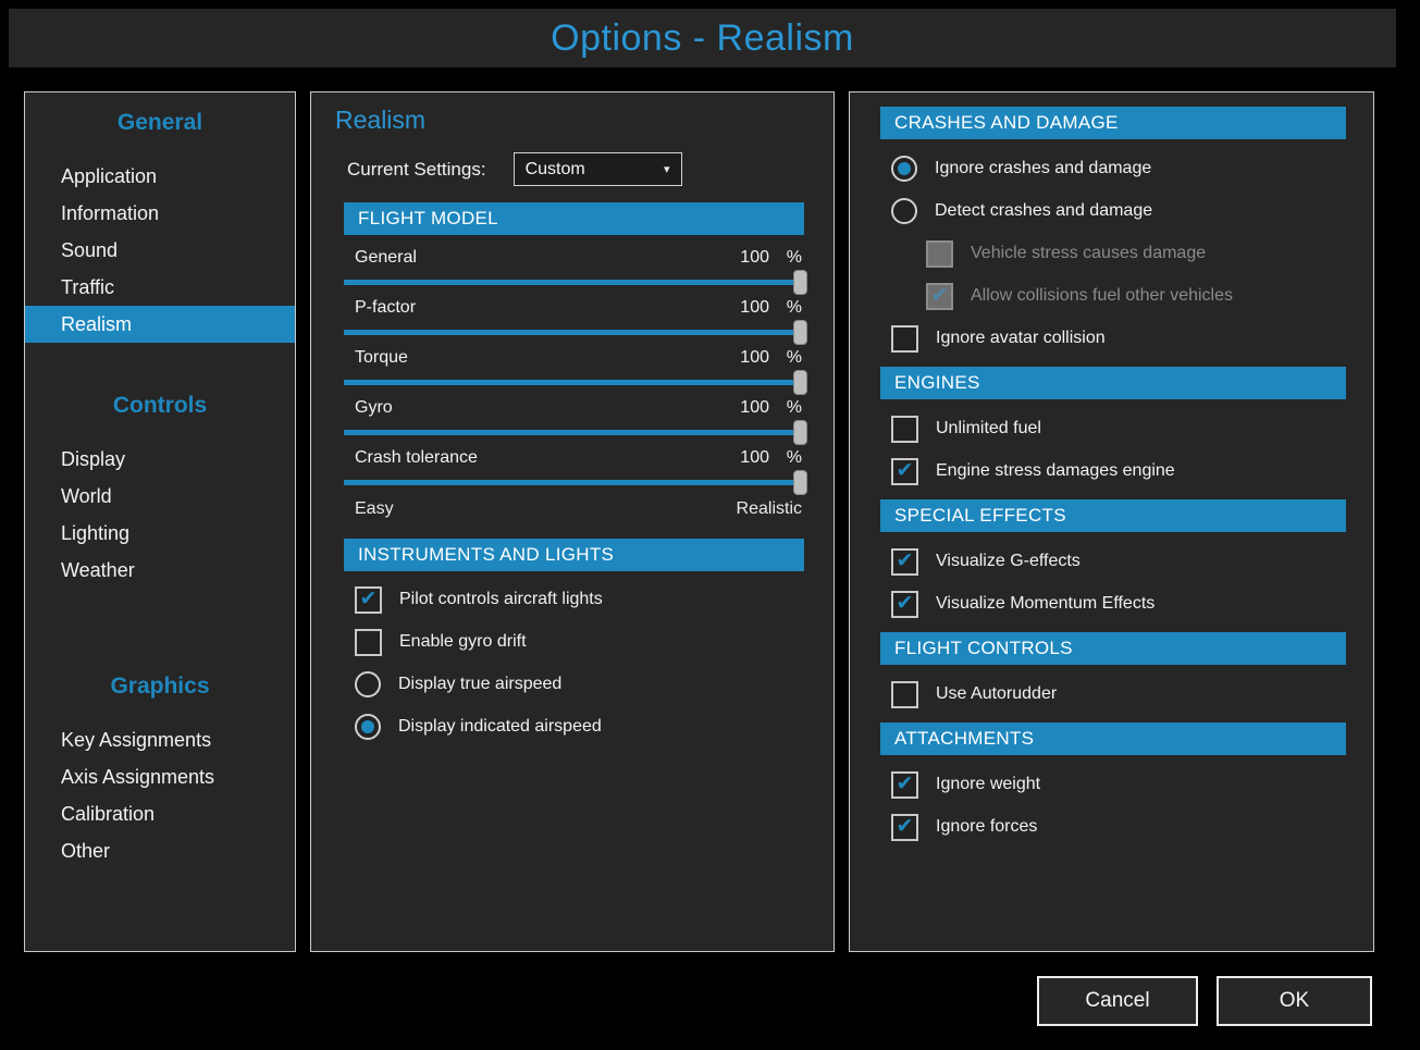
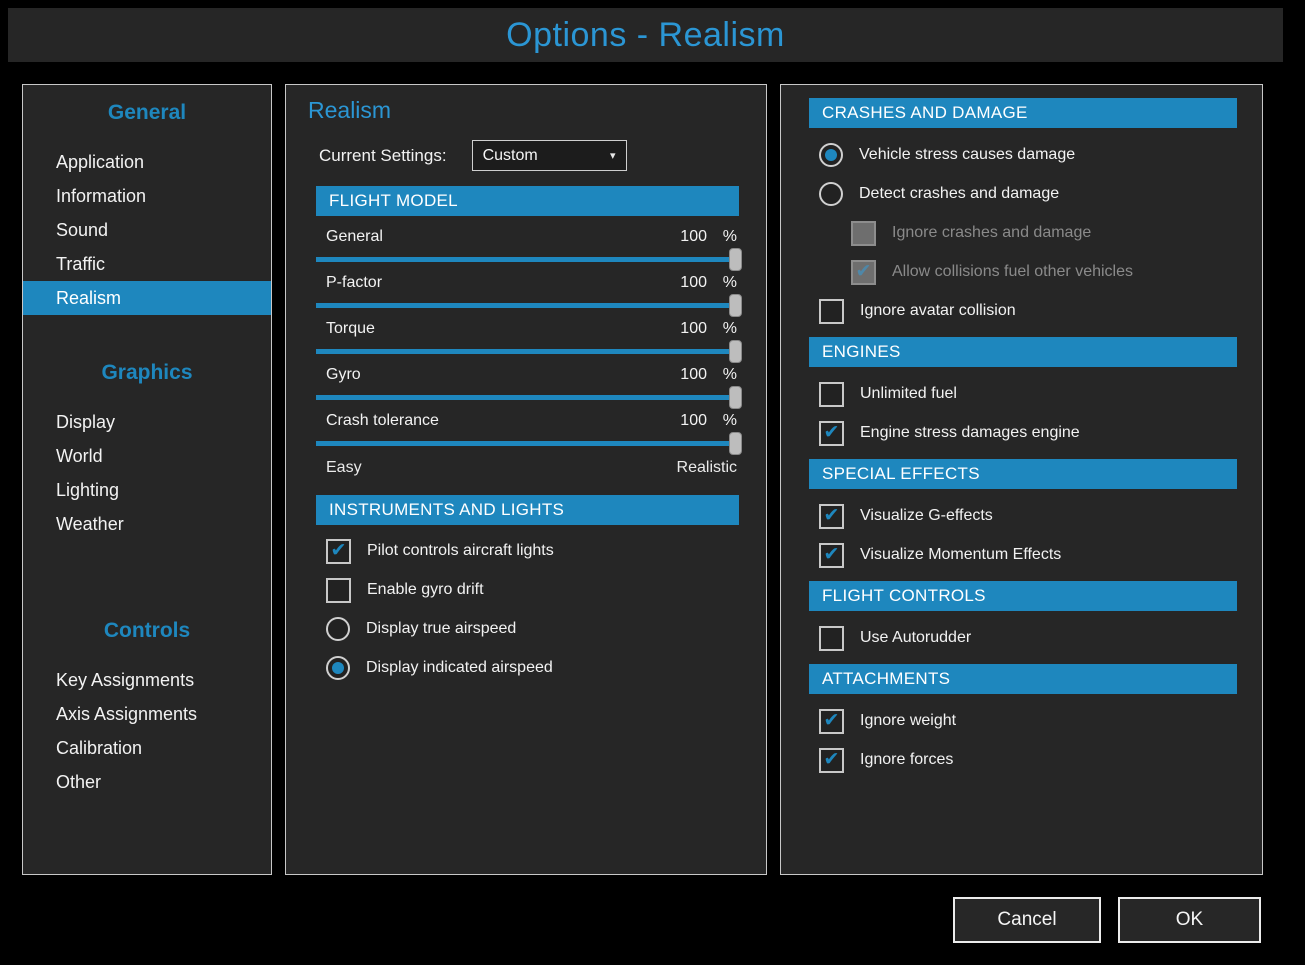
  Options - Realism
  General
  Application
  Information
  Sound
  Traffic
  Realism
- Controls
+ Graphics
  Display
  World
  Lighting
  Weather
- Graphics
+ Controls
  Key Assignments
  Axis Assignments
  Calibration
  Other
  Realism
  Current Settings:
  Custom
  ▾
  FLIGHT MODEL
  General
  100
  %
  P-factor
  100
  %
  Torque
  100
  %
  Gyro
  100
  %
  Crash tolerance
  100
  %
  Easy
  Realistic
  INSTRUMENTS AND LIGHTS
  ✔
  Pilot controls aircraft lights
  Enable gyro drift
  Display true airspeed
  Display indicated airspeed
  CRASHES AND DAMAGE
- Ignore crashes and damage
+ Vehicle stress causes damage
  Detect crashes and damage
- Vehicle stress causes damage
+ Ignore crashes and damage
  ✔
  Allow collisions fuel other vehicles
  Ignore avatar collision
  ENGINES
  Unlimited fuel
  ✔
  Engine stress damages engine
  SPECIAL EFFECTS
  ✔
  Visualize G-effects
  ✔
  Visualize Momentum Effects
  FLIGHT CONTROLS
  Use Autorudder
  ATTACHMENTS
  ✔
  Ignore weight
  ✔
  Ignore forces
  Cancel
  OK
